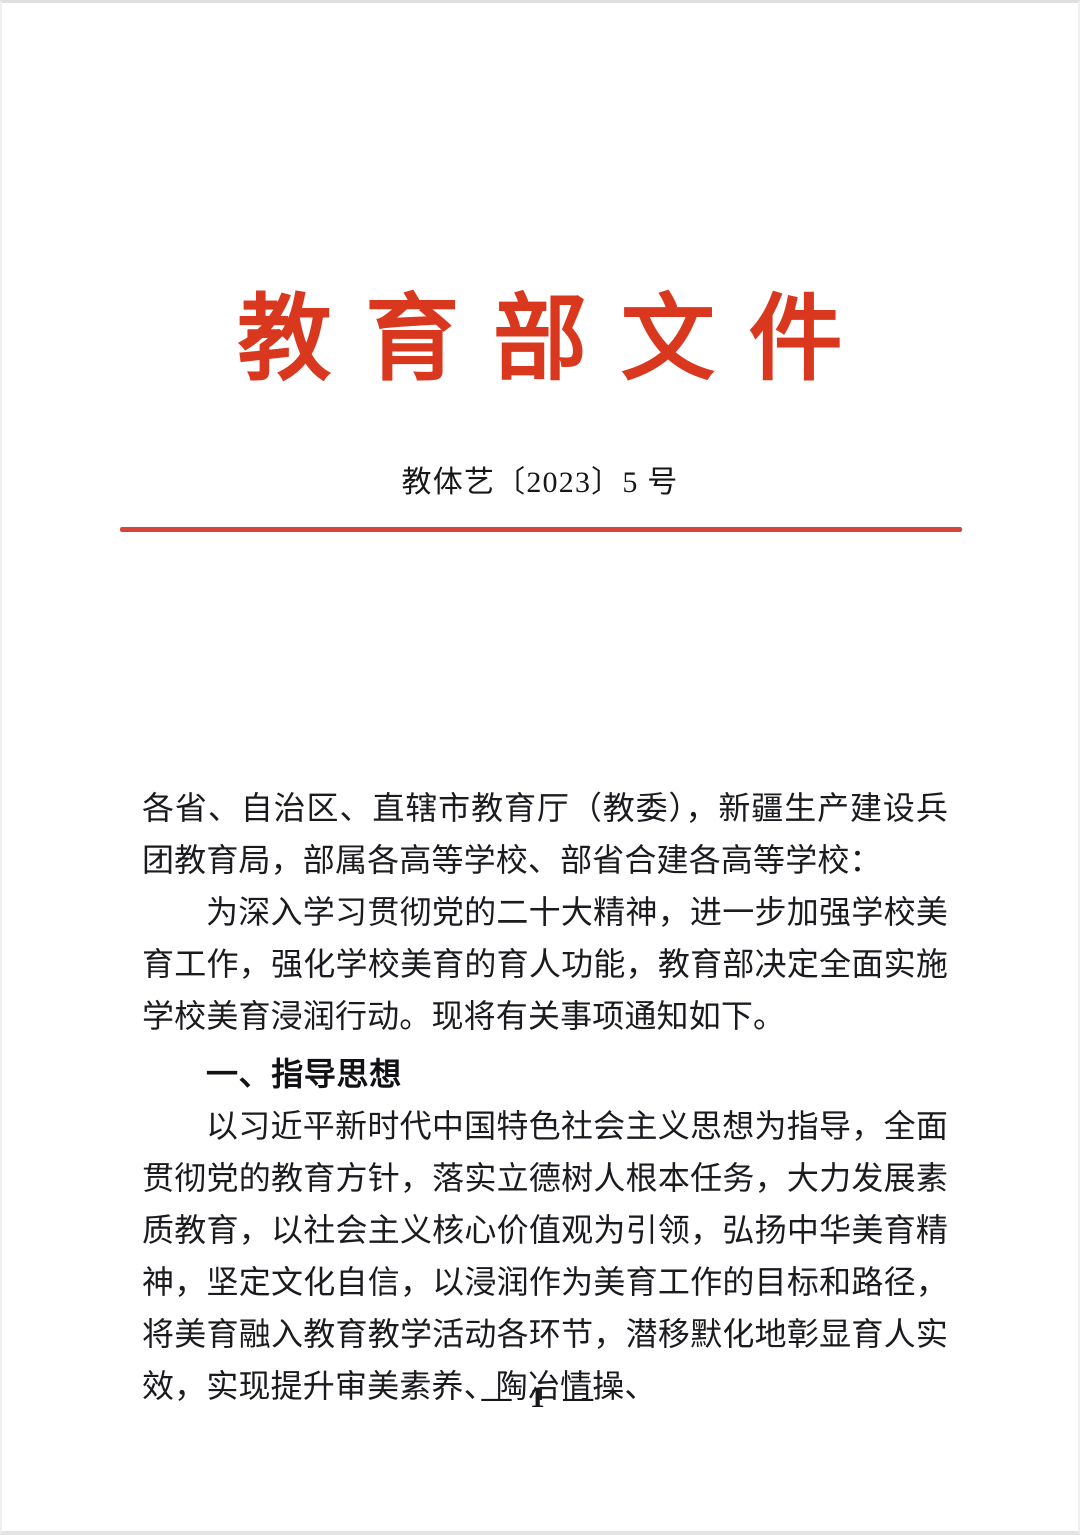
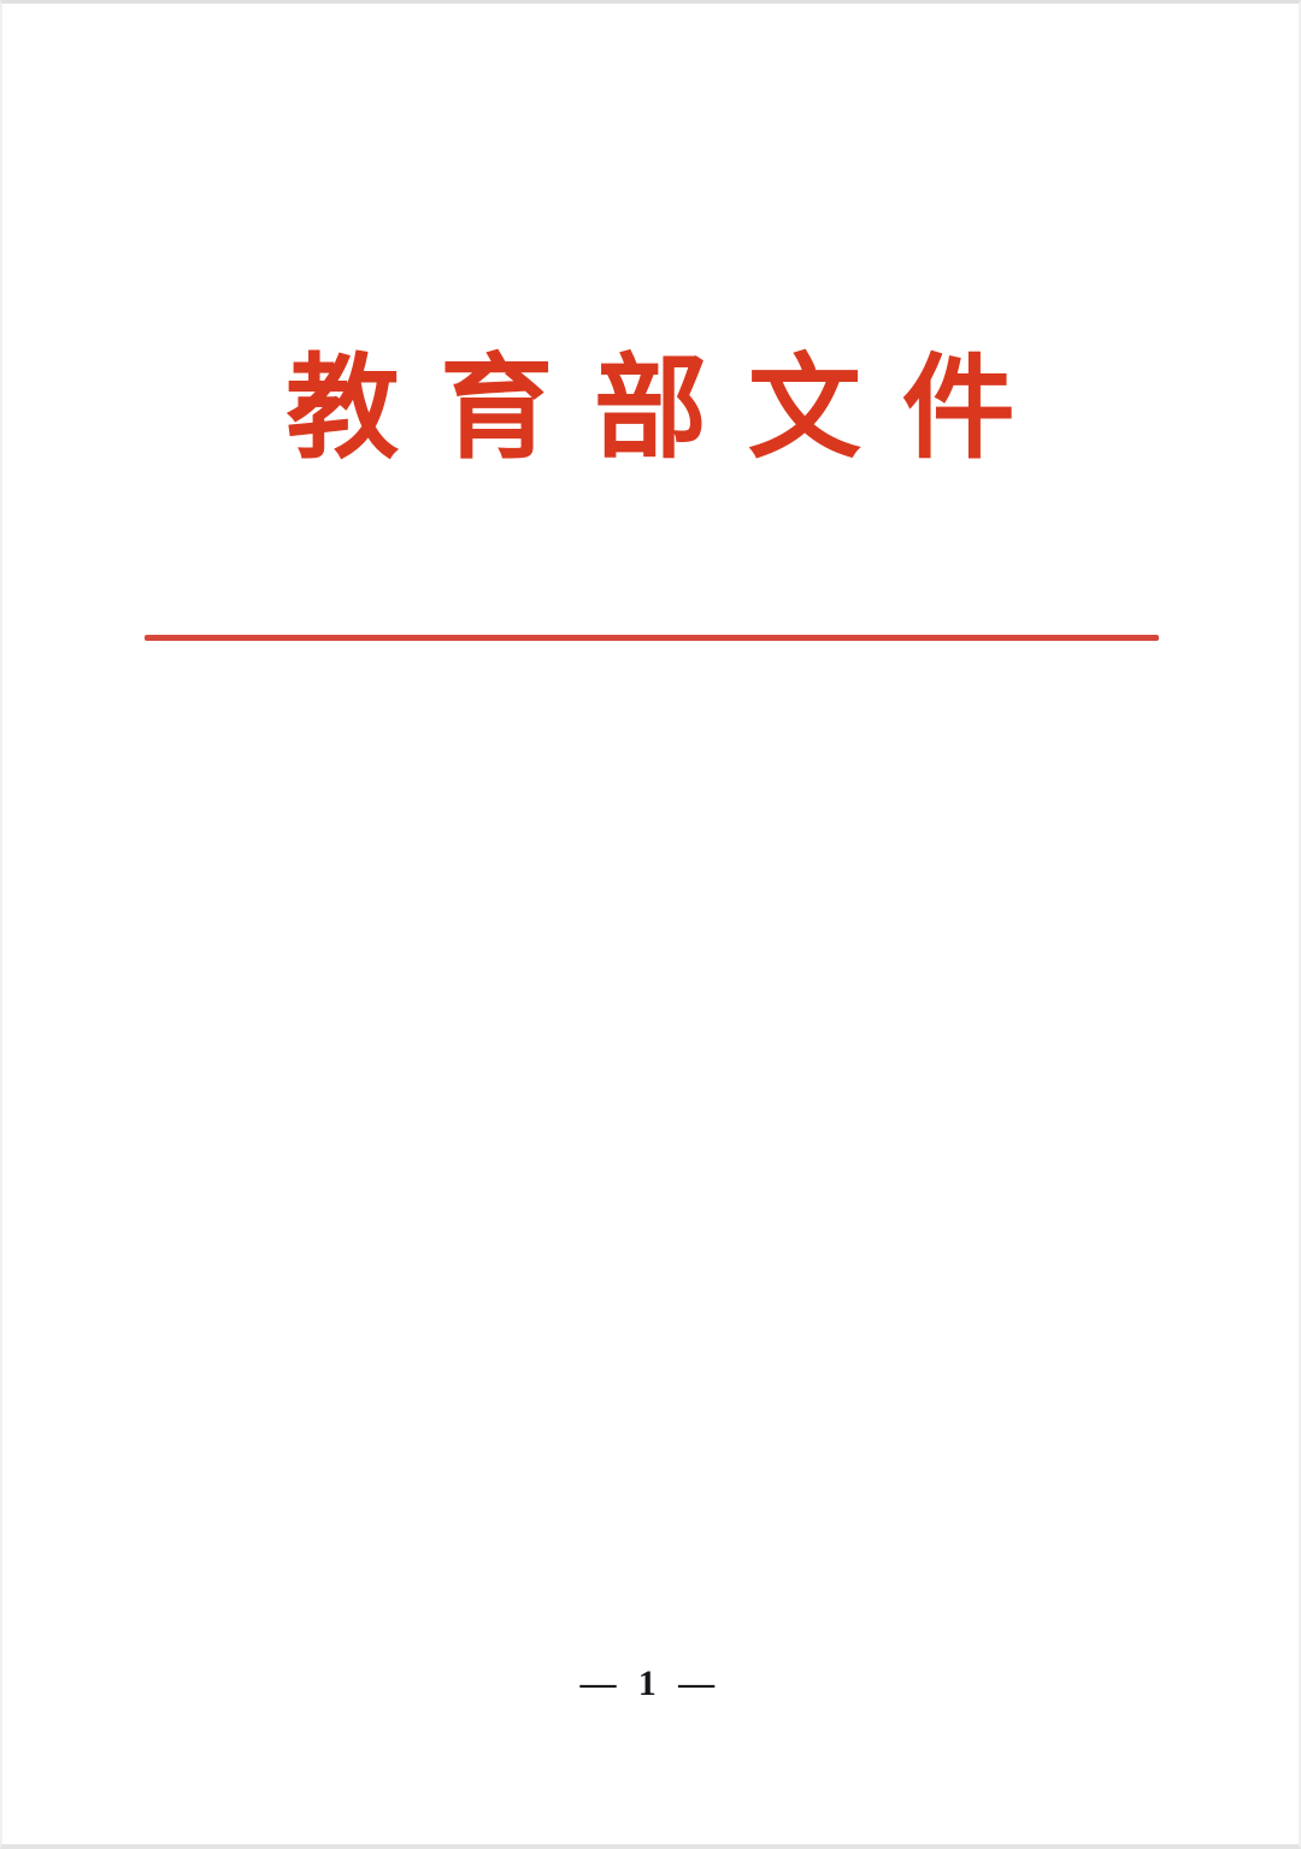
  教育部文件
- 教体艺〔2023〕5 号
- 各省、自治区、直辖市教育厅（教委），新疆生产建设兵团教育局，部属各高等学校、部省合建各高等学校：
- 为深入学习贯彻党的二十大精神，进一步加强学校美育工作，强化学校美育的育人功能，教育部决定全面实施学校美育浸润行动。现将有关事项通知如下。
- 一、指导思想
- 以习近平新时代中国特色社会主义思想为指导，全面贯彻党的教育方针，落实立德树人根本任务，大力发展素质教育，以社会主义核心价值观为引领，弘扬中华美育精神，坚定文化自信，以浸润作为美育工作的目标和路径，将美育融入教育教学活动各环节，潜移默化地彰显育人实效，实现提升审美素养、陶冶情操、
  — 1 —
